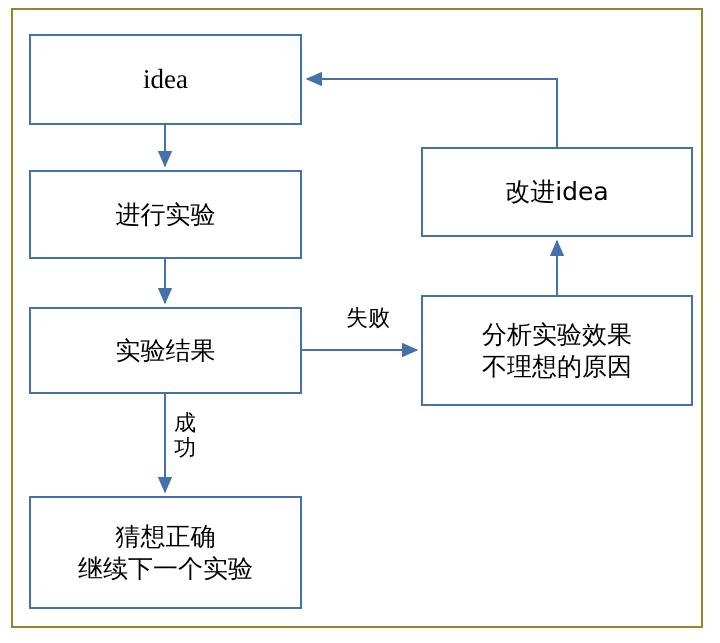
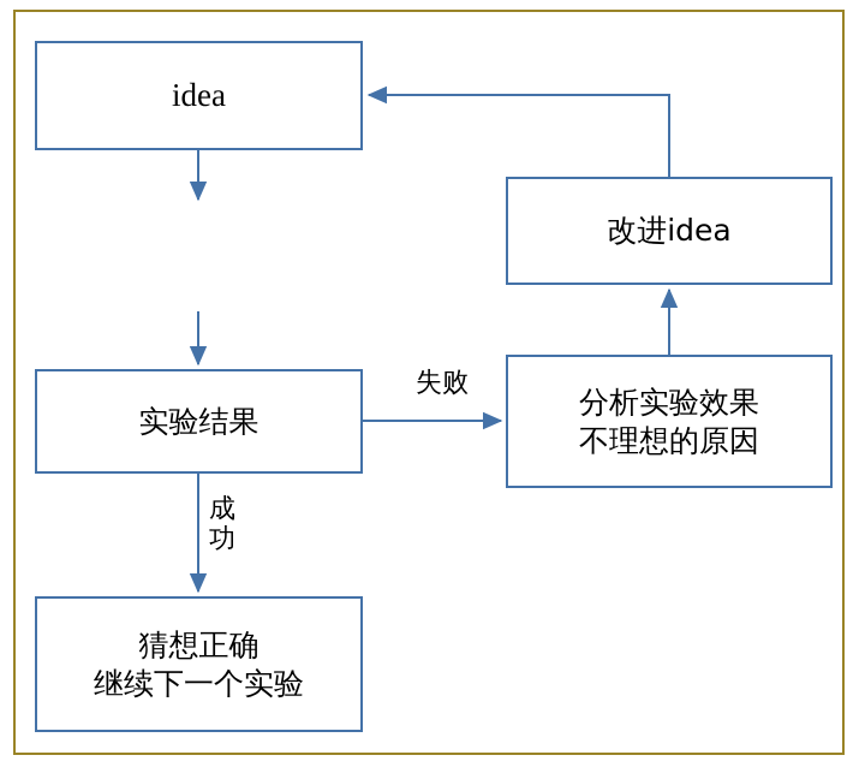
  idea
- 进行实验
  实验结果
  猜想正确
  继续下一个实验
  改进idea
  分析实验效果
  不理想的原因
  失败
  成
  功
